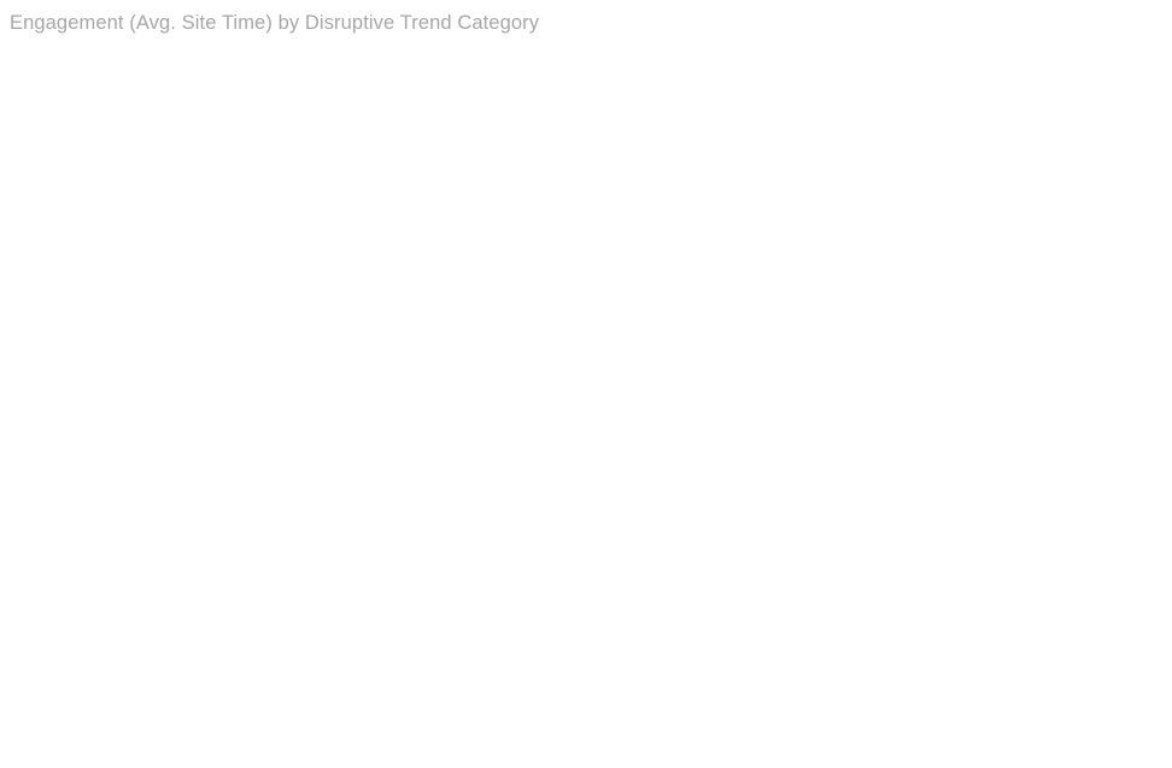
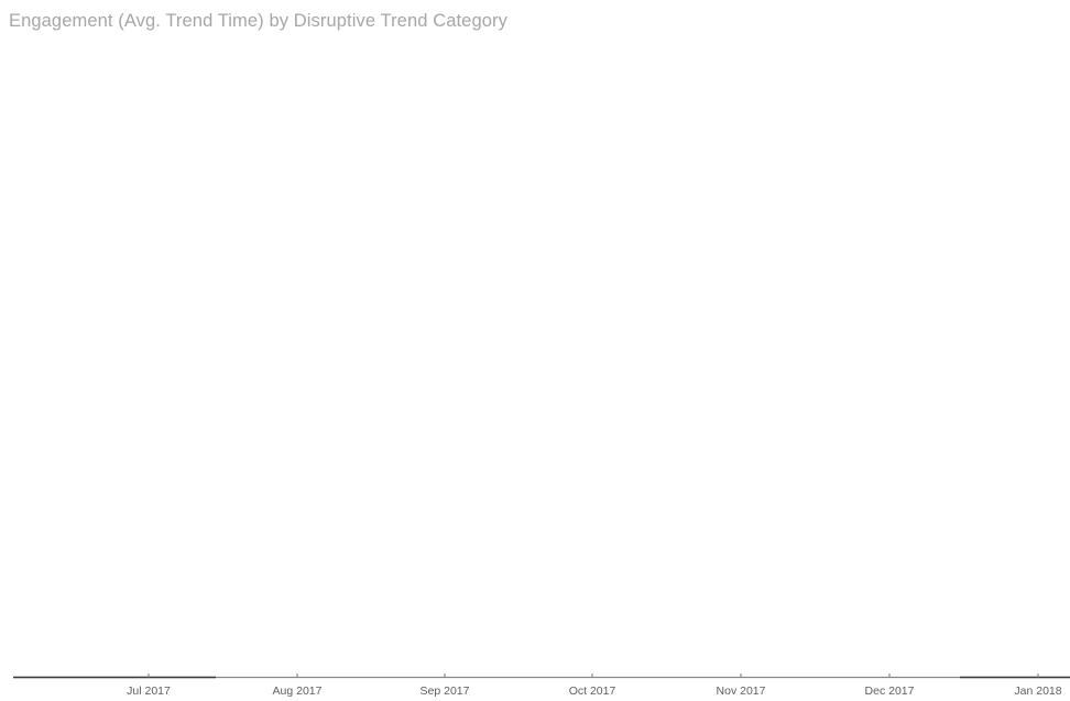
- Engagement (Avg. Site Time) by Disruptive Trend Category
+ Engagement (Avg. Trend Time) by Disruptive Trend Category
+ Jul 2017
+ Aug 2017
+ Sep 2017
+ Oct 2017
+ Nov 2017
+ Dec 2017
+ Jan 2018
